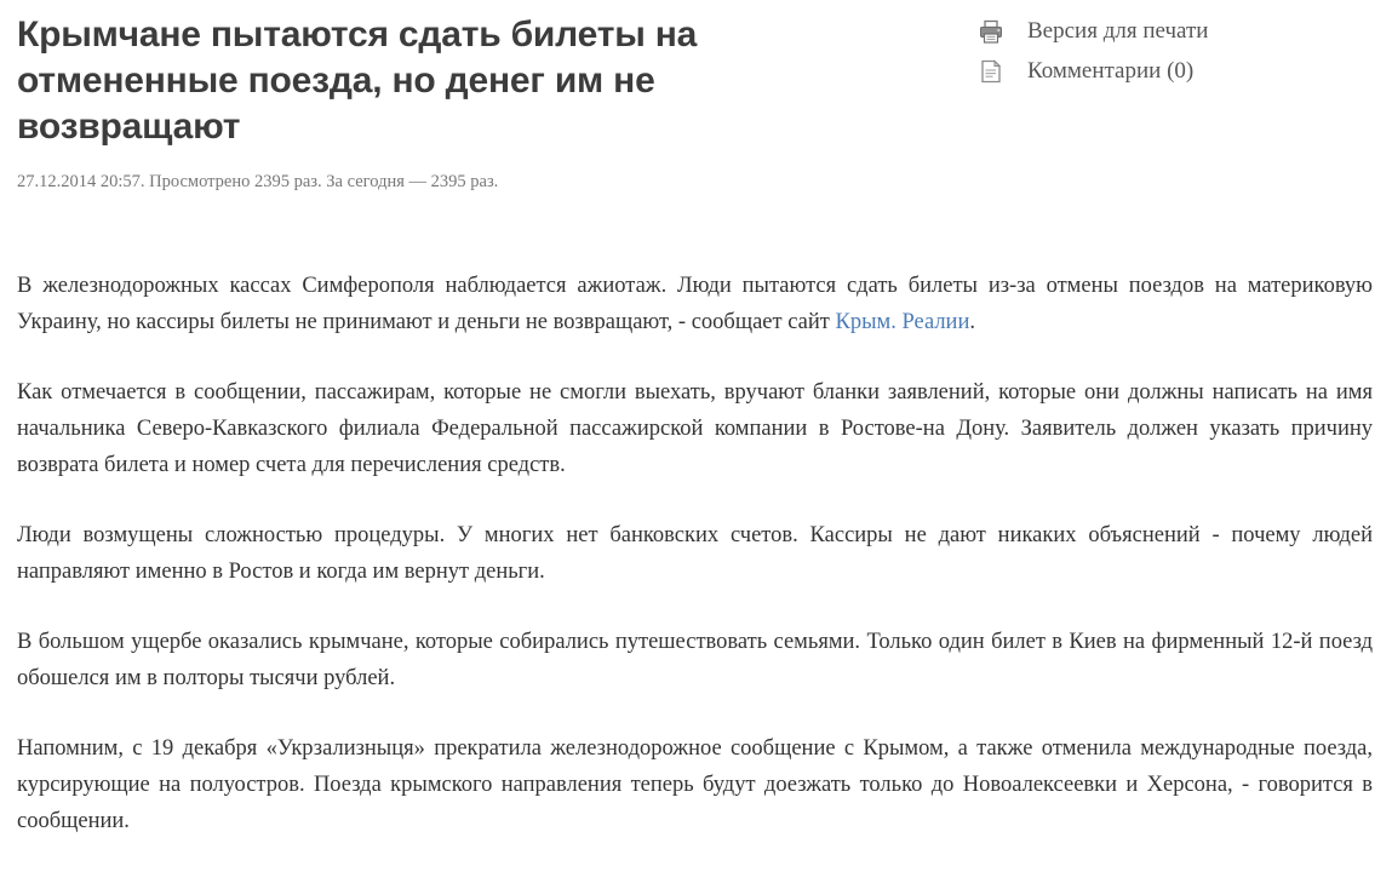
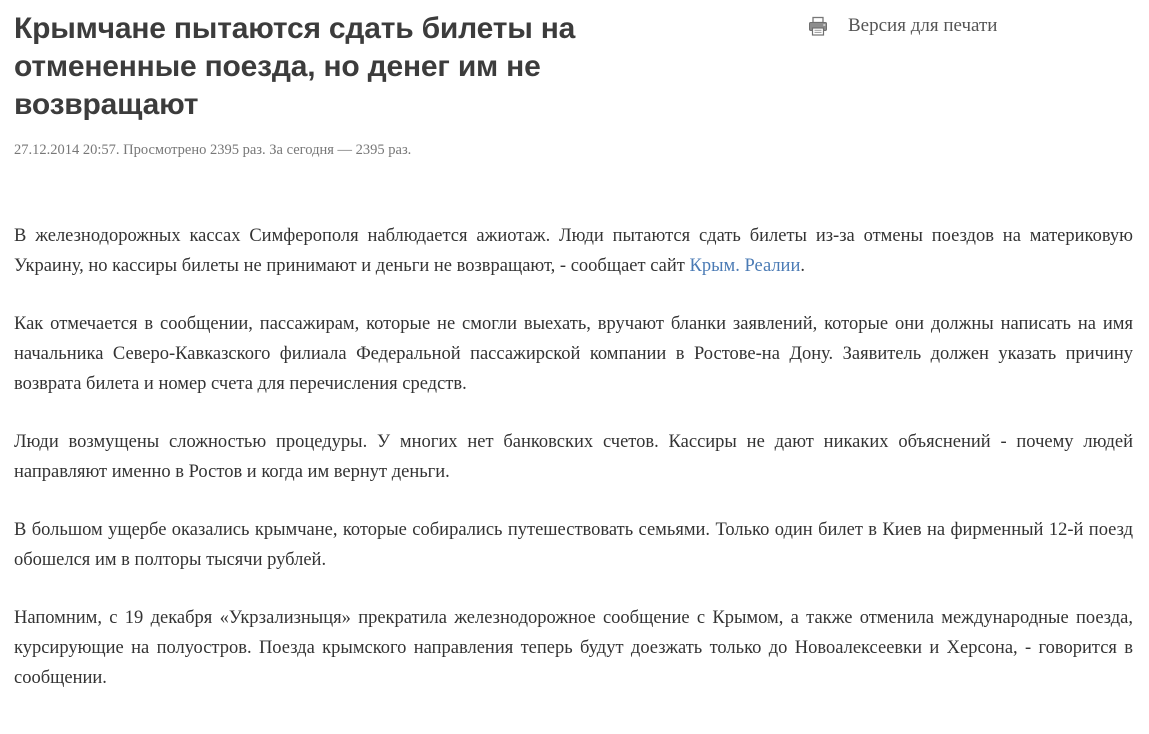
  Крымчане пытаются сдать билеты на отмененные поезда, но денег им не возвращают
  27.12.2014 20:57. Просмотрено 2395 раз. За сегодня — 2395 раз.
  Версия для печати
- Комментарии (0)
  В железнодорожных кассах Симферополя наблюдается ажиотаж. Люди пытаются сдать билеты из-за отмены поездов на материковую Украину, но кассиры билеты не принимают и деньги не возвращают, - сообщает сайт Крым. Реалии.
  Как отмечается в сообщении, пассажирам, которые не смогли выехать, вручают бланки заявлений, которые они должны написать на имя начальника Северо-Кавказского филиала Федеральной пассажирской компании в Ростове-на Дону. Заявитель должен указать причину возврата билета и номер счета для перечисления средств.
  Люди возмущены сложностью процедуры. У многих нет банковских счетов. Кассиры не дают никаких объяснений - почему людей направляют именно в Ростов и когда им вернут деньги.
  В большом ущербе оказались крымчане, которые собирались путешествовать семьями. Только один билет в Киев на фирменный 12-й поезд обошелся им в полторы тысячи рублей.
  Напомним, с 19 декабря «Укрзализныця» прекратила железнодорожное сообщение с Крымом, а также отменила международные поезда, курсирующие на полуостров. Поезда крымского направления теперь будут доезжать только до Новоалексеевки и Херсона, - говорится в сообщении.
